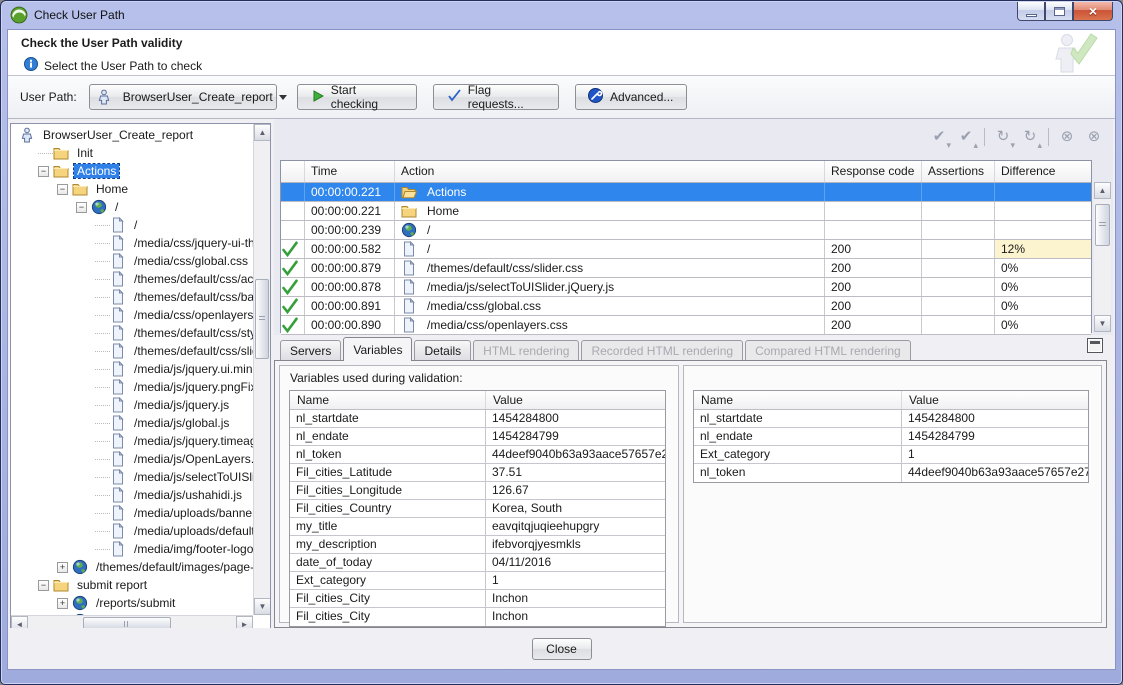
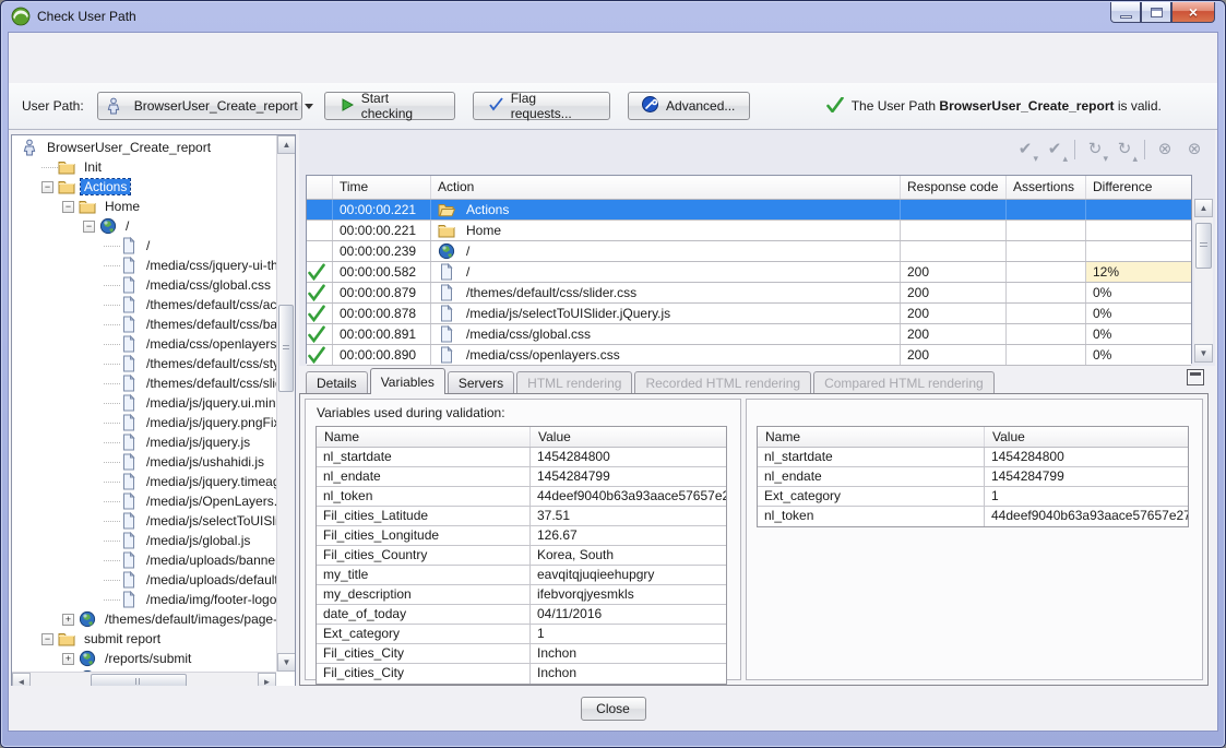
  Check User Path
  ×
- Check the User Path validity
- Select the User Path to check
  User Path:
  BrowserUser_Create_report
  Start checking
  Flag requests...
  Advanced...
+ The User Path BrowserUser_Create_report is valid.
  BrowserUser_Create_report
  Init
  −
  Actions
  −
  Home
  −
  /
  /
  /media/css/jquery-ui-th
  /media/css/global.css
  /themes/default/css/ac
  /themes/default/css/ba
  /media/css/openlayers
  /themes/default/css/st
  /themes/default/css/sli
  /media/js/jquery.ui.min
  /media/js/jquery.pngFi
  /media/js/jquery.js
- /media/js/global.js
+ /media/js/ushahidi.js
  /media/js/jquery.timea
  /media/js/OpenLayers
  /media/js/selectToUISl
- /media/js/ushahidi.js
+ /media/js/global.js
  /media/uploads/banne
  /media/uploads/defaul
  /media/img/footer-logo
  +
  /themes/default/images/page
  −
  submit report
  +
  /reports/submit
  ▲
  ▼
  ◄
  ►
  ✔
  ▾
  ✔
  ▴
  ↻
  ▾
  ↻
  ▴
  ⊗
  ⊗
  Time
  Action
  Response code
  Assertions
  Difference
  00:00:00.221
  Actions
  00:00:00.221
  Home
  00:00:00.239
  /
  00:00:00.582
  /
  200
  12%
  00:00:00.879
  /themes/default/css/slider.css
  200
  0%
  00:00:00.878
  /media/js/selectToUISlider.jQuery.js
  200
  0%
  00:00:00.891
  /media/css/global.css
  200
  0%
  00:00:00.890
  /media/css/openlayers.css
  200
  0%
  ▲
  ▼
- Servers
+ Details
  Variables
- Details
+ Servers
  HTML rendering
  Recorded HTML rendering
  Compared HTML rendering
  Variables used during validation:
  Name
  Value
  nl_startdate
  1454284800
  nl_endate
  1454284799
  nl_token
  44deef9040b63a93aace57657e2
  Fil_cities_Latitude
  37.51
  Fil_cities_Longitude
  126.67
  Fil_cities_Country
  Korea, South
  my_title
  eavqitqjuqieehupgry
  my_description
  ifebvorqjyesmkls
  date_of_today
  04/11/2016
  Ext_category
  1
  Fil_cities_City
  Inchon
  Fil_cities_City
  Inchon
  Name
  Value
  nl_startdate
  1454284800
  nl_endate
  1454284799
  Ext_category
  1
  nl_token
  44deef9040b63a93aace57657e27
  Close
